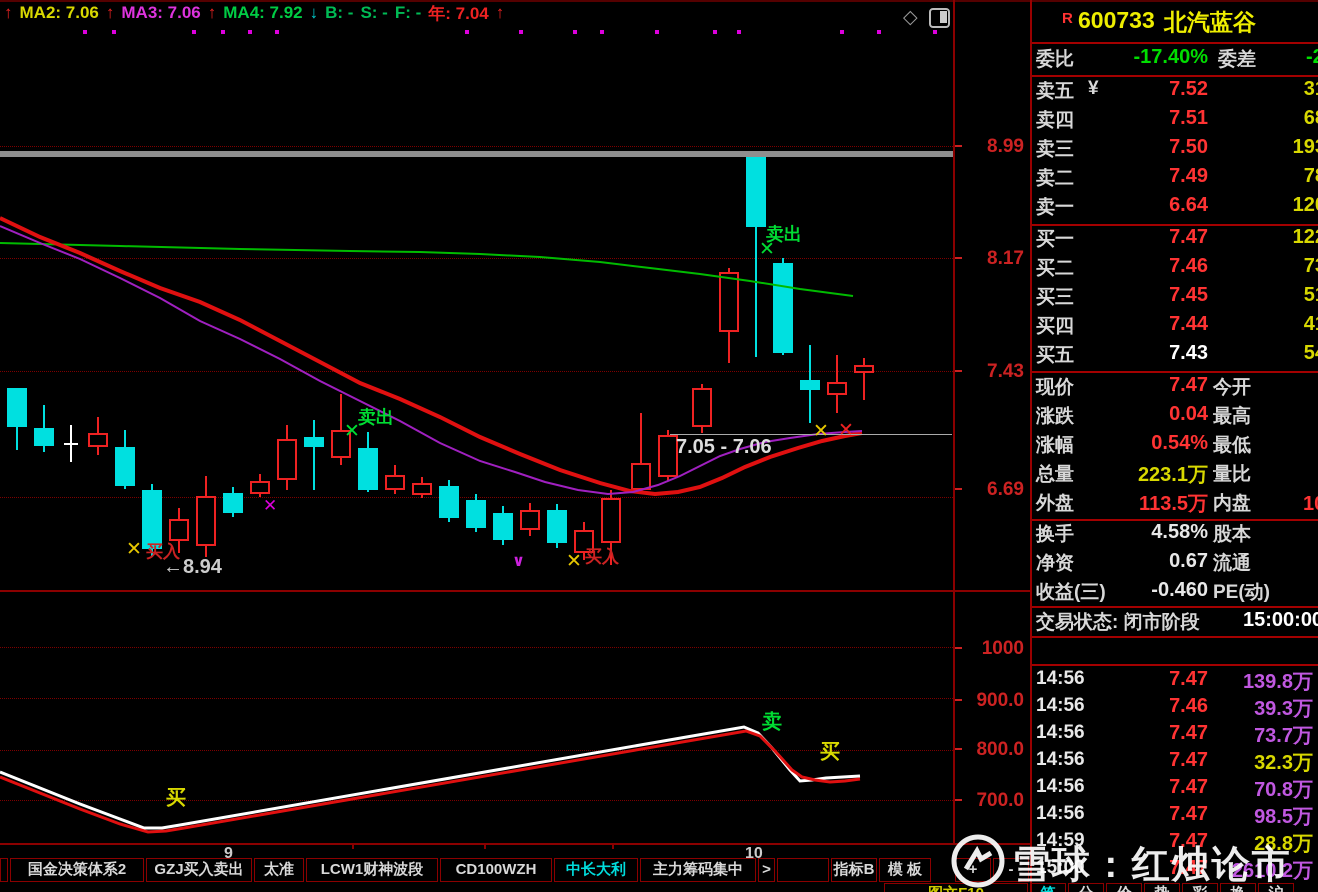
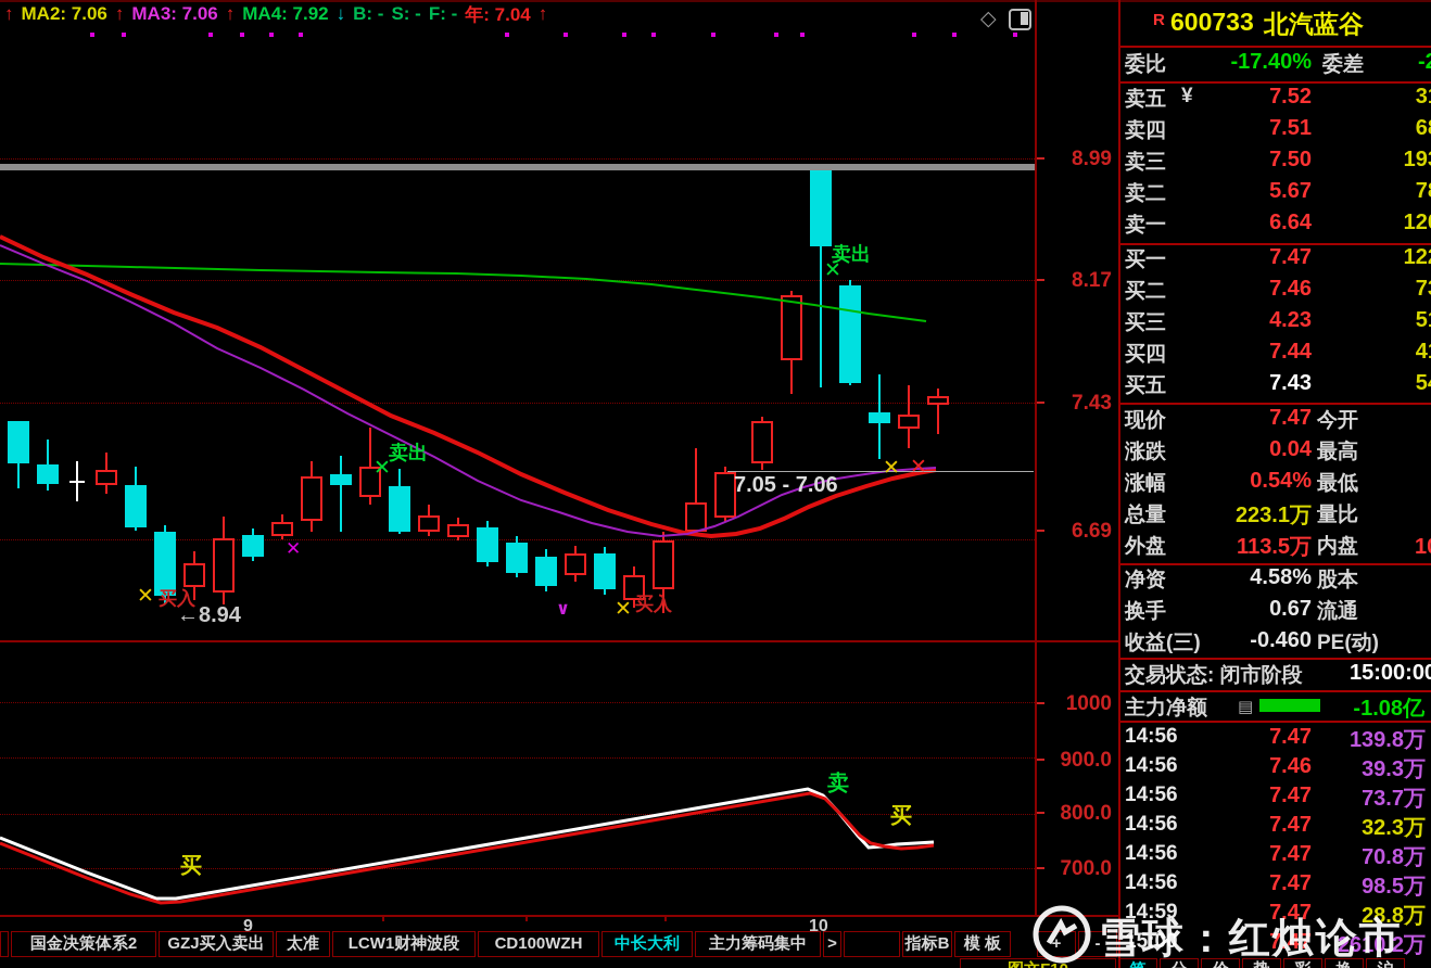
  ↑
  MA2: 7.06
  ↑
  MA3: 7.06
  ↑
  MA4: 7.92
  ↓
  B: -
  S: -
  F: -
  年: 7.04
  ↑
  ◇
  ←8.94
  7.05 - 7.06
  ✕
  买入
  ✕
  卖出
  ✕
  ∨
  ✕
  买入
  卖出
  ✕
  ✕
  ✕
  买
  卖
  买
  8.99
  8.17
  7.43
  6.69
  1000
  900.0
  800.0
  700.0
  9
  10
  国金决策体系2
  GZJ买入卖出
  太准
  LCW1财神波段
  CD100WZH
  中长大利
  主力筹码集中
  >
  指标B
  模 板
  +
  -
  R
  600733
  北汽蓝谷
  委比
  -17.40%
  委差
  卖五
  ¥
  7.52
  卖四
  7.51
  卖三
  7.50
  卖二
- 7.49
+ 5.67
  卖一
  6.64
  买一
  7.47
  买二
  7.46
  买三
- 7.45
+ 4.23
  买四
  7.44
  买五
  7.43
  现价
  7.47
  今开
  涨跌
  0.04
  最高
  涨幅
  0.54%
  最低
  总量
  223.1万
  量比
  外盘
  113.5万
  内盘
- 换手
+ 净资
  4.58%
  股本
- 净资
+ 换手
  0.67
  流通
  收益(三)
  -0.460
  PE(动)
  交易状态: 闭市阶段
  15:00:00
+ 主力净额
+ -1.08亿
+ ▤
  14:56
  7.47
  139.8万
  14:56
  7.46
  39.3万
  14:56
  7.47
  73.7万
  14:56
  7.47
  32.3万
  14:56
  7.47
  70.8万
  14:56
  7.47
  98.5万
  14:59
  7.47
  28.8万
  15:00
  7.47
  2610.2万
  雪球 : 红烛论市
